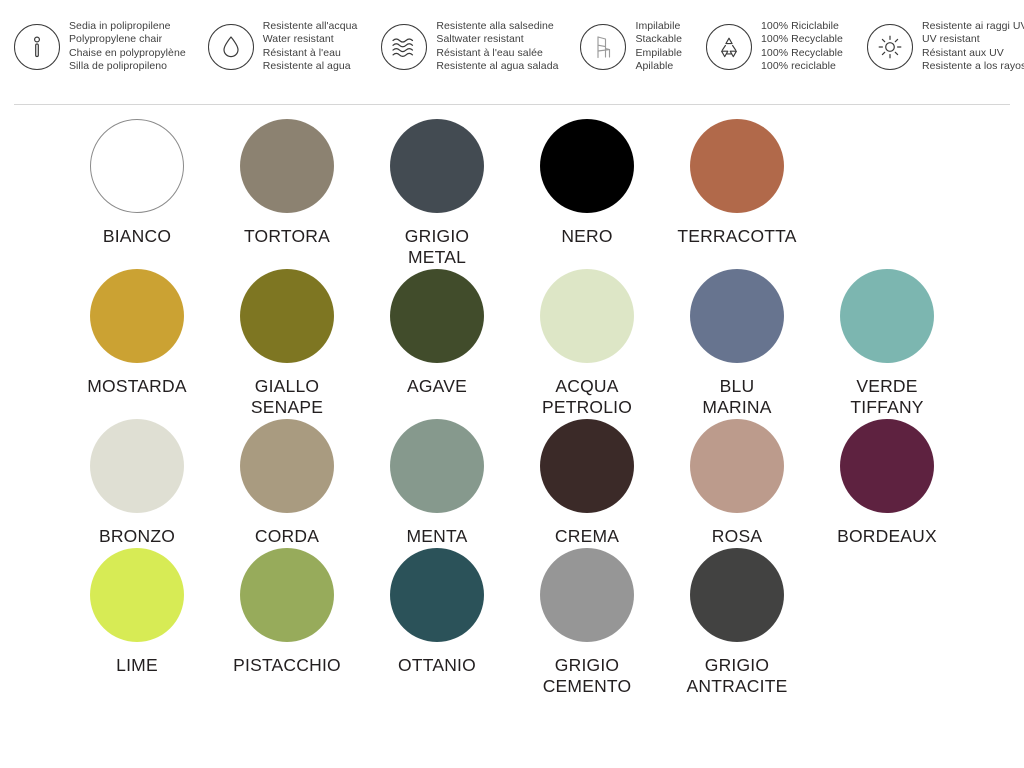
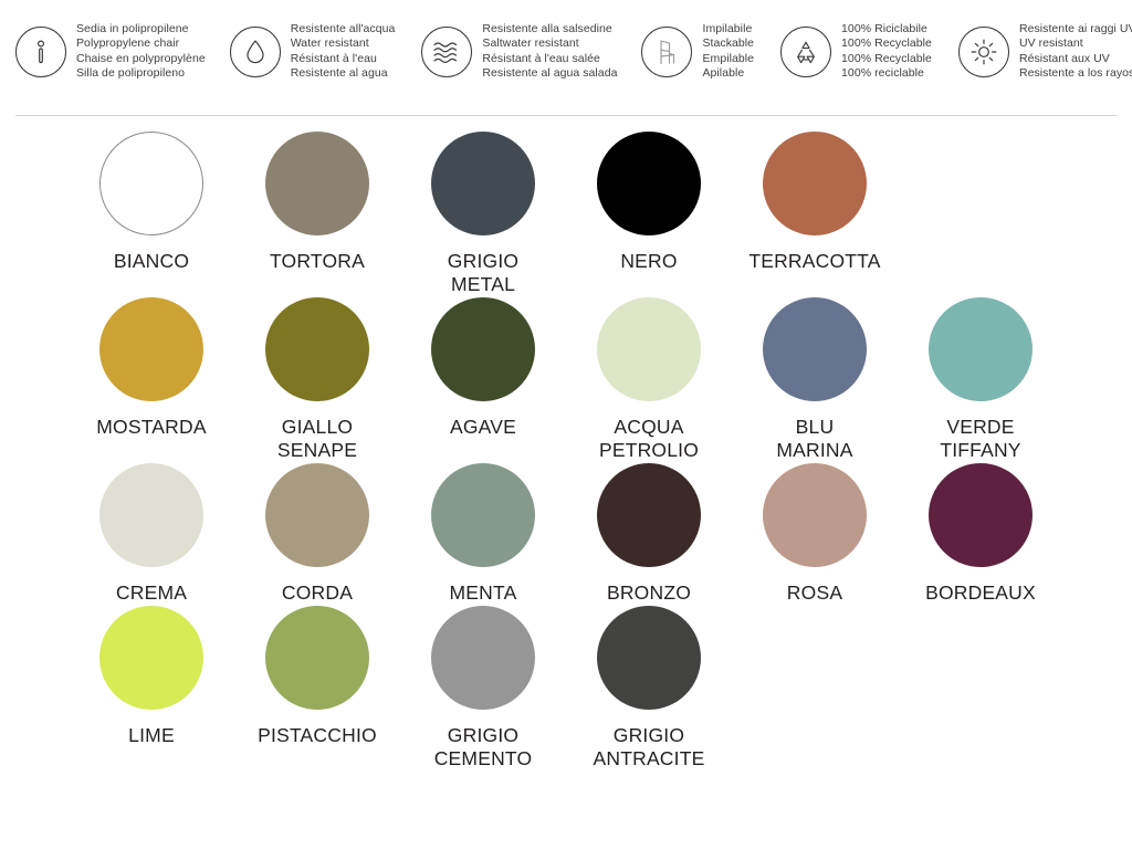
  Sedia in polipropilene
  Polypropylene chair
  Chaise en polypropylène
  Silla de polipropileno
  Resistente all'acqua
  Water resistant
  Résistant à l'eau
  Resistente al agua
  Resistente alla salsedine
  Saltwater resistant
  Résistant à l'eau salée
  Resistente al agua salada
  Impilabile
  Stackable
  Empilable
  Apilable
  100% Riciclabile
  100% Recyclable
  100% Recyclable
  100% reciclable
  Resistente ai raggi U
  UV resistant
  Résistant aux UV
  Resistente a los rayo
  BIANCO
  TORTORA
  GRIGIO
  METAL
  NERO
  TERRACOTTA
  MOSTARDA
  GIALLO
  SENAPE
  AGAVE
  ACQUA
  PETROLIO
  BLU
  MARINA
  VERDE
  TIFFANY
- BRONZO
+ CREMA
  CORDA
  MENTA
- CREMA
+ BRONZO
  ROSA
  BORDEAUX
  LIME
  PISTACCHIO
- OTTANIO
  GRIGIO
  CEMENTO
  GRIGIO
  ANTRACITE
